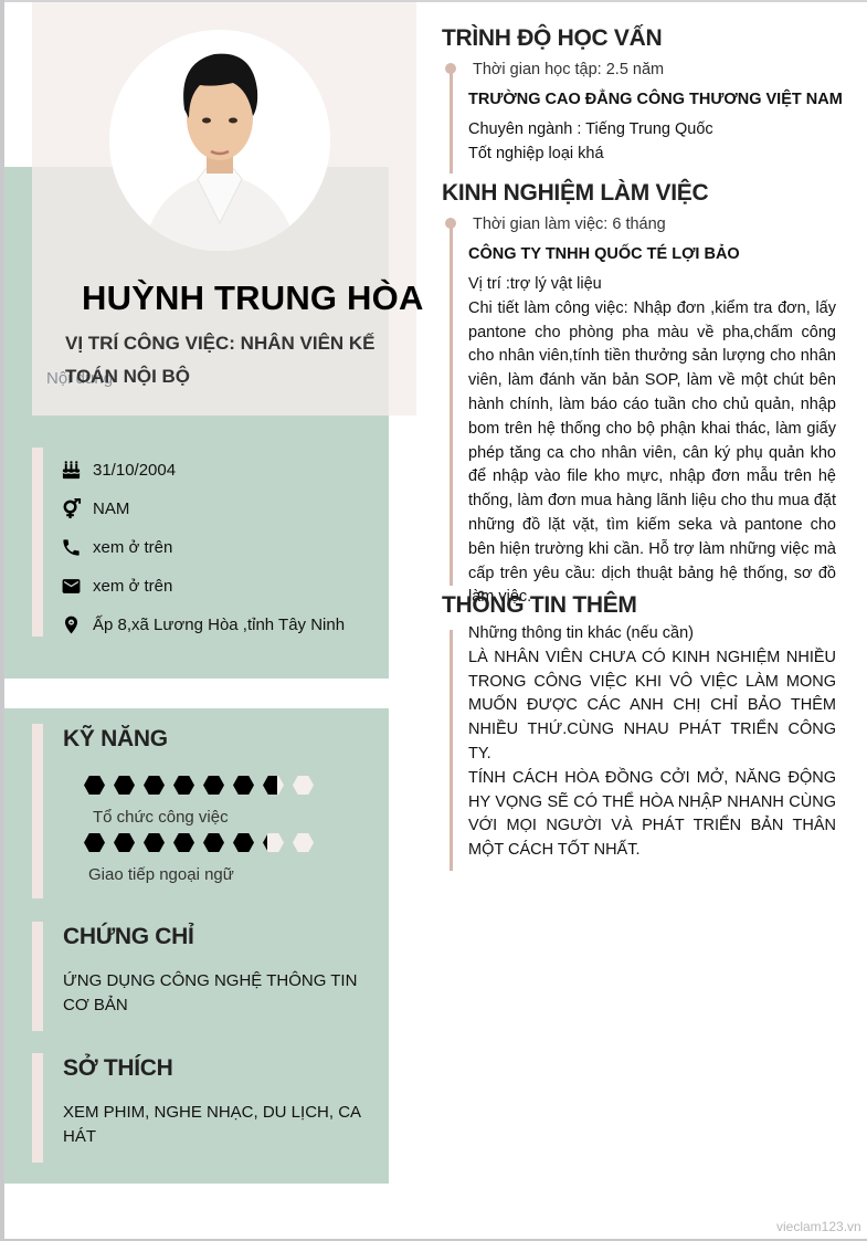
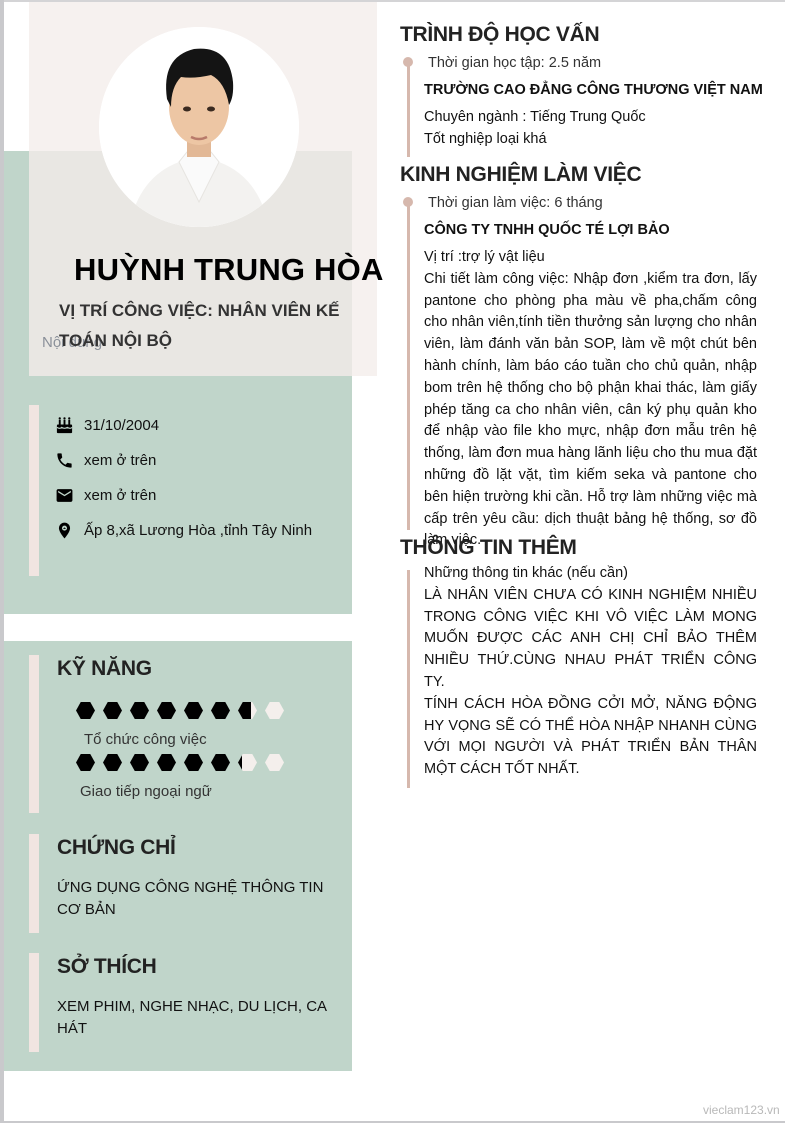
  HUỲNH TRUNG HÒA
  Nội dung
  VỊ TRÍ CÔNG VIỆC: NHÂN VIÊN KẾ TOÁN NỘI BỘ
  31/10/2004
- NAM
  xem ở trên
  xem ở trên
  Ấp 8,xã Lương Hòa ,tỉnh Tây Ninh
  KỸ NĂNG
  Tổ chức công việc
  Giao tiếp ngoại ngữ
  CHỨNG CHỈ
  ỨNG DỤNG CÔNG NGHỆ THÔNG TIN CƠ BẢN
  SỞ THÍCH
  XEM PHIM, NGHE NHẠC, DU LỊCH, CA HÁT
  TRÌNH ĐỘ HỌC VẤN
  Thời gian học tập: 2.5 năm
  TRƯỜNG CAO ĐẲNG CÔNG THƯƠNG VIỆT NAM
  Chuyên ngành : Tiếng Trung Quốc
  Tốt nghiệp loại khá
  KINH NGHIỆM LÀM VIỆC
  Thời gian làm việc: 6 tháng
  CÔNG TY TNHH QUỐC TÉ LỢI BẢO
  Vị trí :trợ lý vật liệu
  Chi tiết làm công việc: Nhập đơn ,kiểm tra đơn, lấy pantone cho phòng pha màu về pha,chấm công cho nhân viên,tính tiền thưởng sản lượng cho nhân viên, làm đánh văn bản SOP, làm về một chút bên hành chính, làm báo cáo tuần cho chủ quản, nhập bom trên hệ thống cho bộ phận khai thác, làm giấy phép tăng ca cho nhân viên, cân ký phụ quản kho để nhập vào file kho mực, nhập đơn mẫu trên hệ thống, làm đơn mua hàng lãnh liệu cho thu mua đặt những đồ lặt vặt, tìm kiếm seka và pantone cho bên hiện trường khi cần. Hỗ trợ làm những việc mà cấp trên yêu cầu: dịch thuật bảng hệ thống, sơ đồ làm việc.
  THÔNG TIN THÊM
  Những thông tin khác (nếu cần)
  LÀ NHÂN VIÊN CHƯA CÓ KINH NGHIỆM NHIỀU TRONG CÔNG VIỆC KHI VÔ VIỆC LÀM MONG MUỐN ĐƯỢC CÁC ANH CHỊ CHỈ BẢO THÊM NHIỀU THỨ.CÙNG NHAU PHÁT TRIỂN CÔNG TY.
  TÍNH CÁCH HÒA ĐỒNG CỞI MỞ, NĂNG ĐỘNG HY VỌNG SẼ CÓ THỂ HÒA NHẬP NHANH CÙNG VỚI MỌI NGƯỜI VÀ PHÁT TRIỂN BẢN THÂN MỘT CÁCH TỐT NHẤT.
  vieclam123.vn
